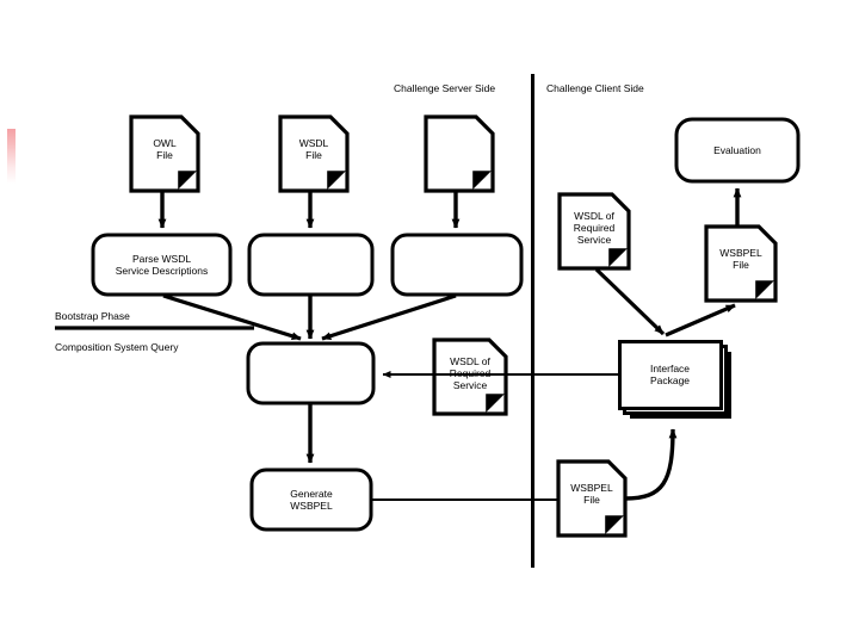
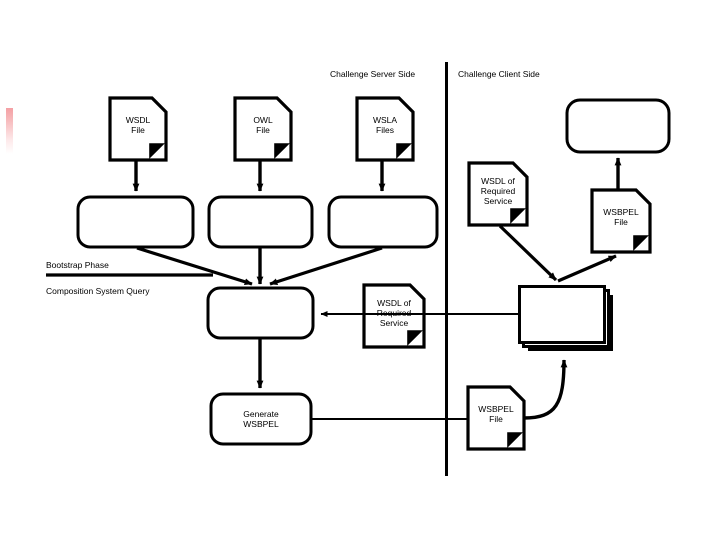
  Challenge Server Side
  Challenge Client Side
  Bootstrap Phase
  Composition System Query
- OWL
+ WSDL
  File
- WSDL
+ OWL
  File
+ WSLA
+ Files
  WSDL of
  Required
  Service
  WSBPEL
  File
  WSDL of
  Required
  Service
  WSBPEL
  File
- Parse WSDL
- Service Descriptions
  Generate
  WSBPEL
- Evaluation
- Interface
- Package
